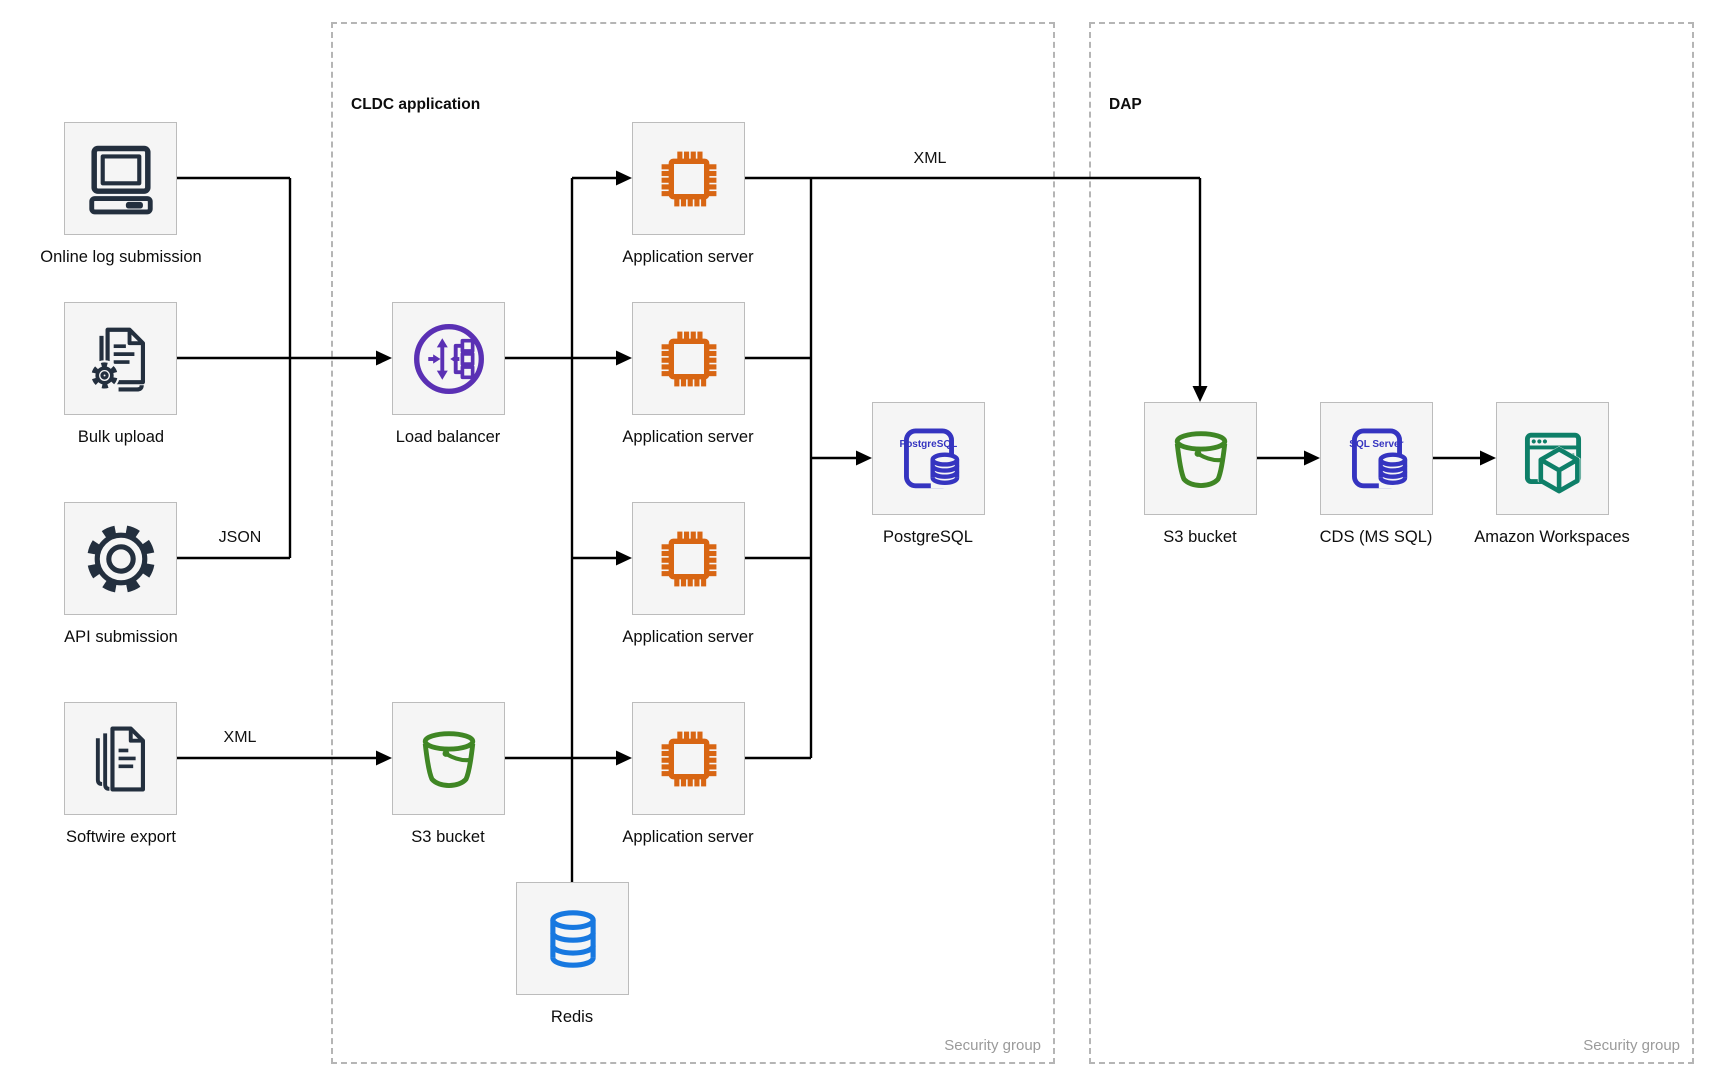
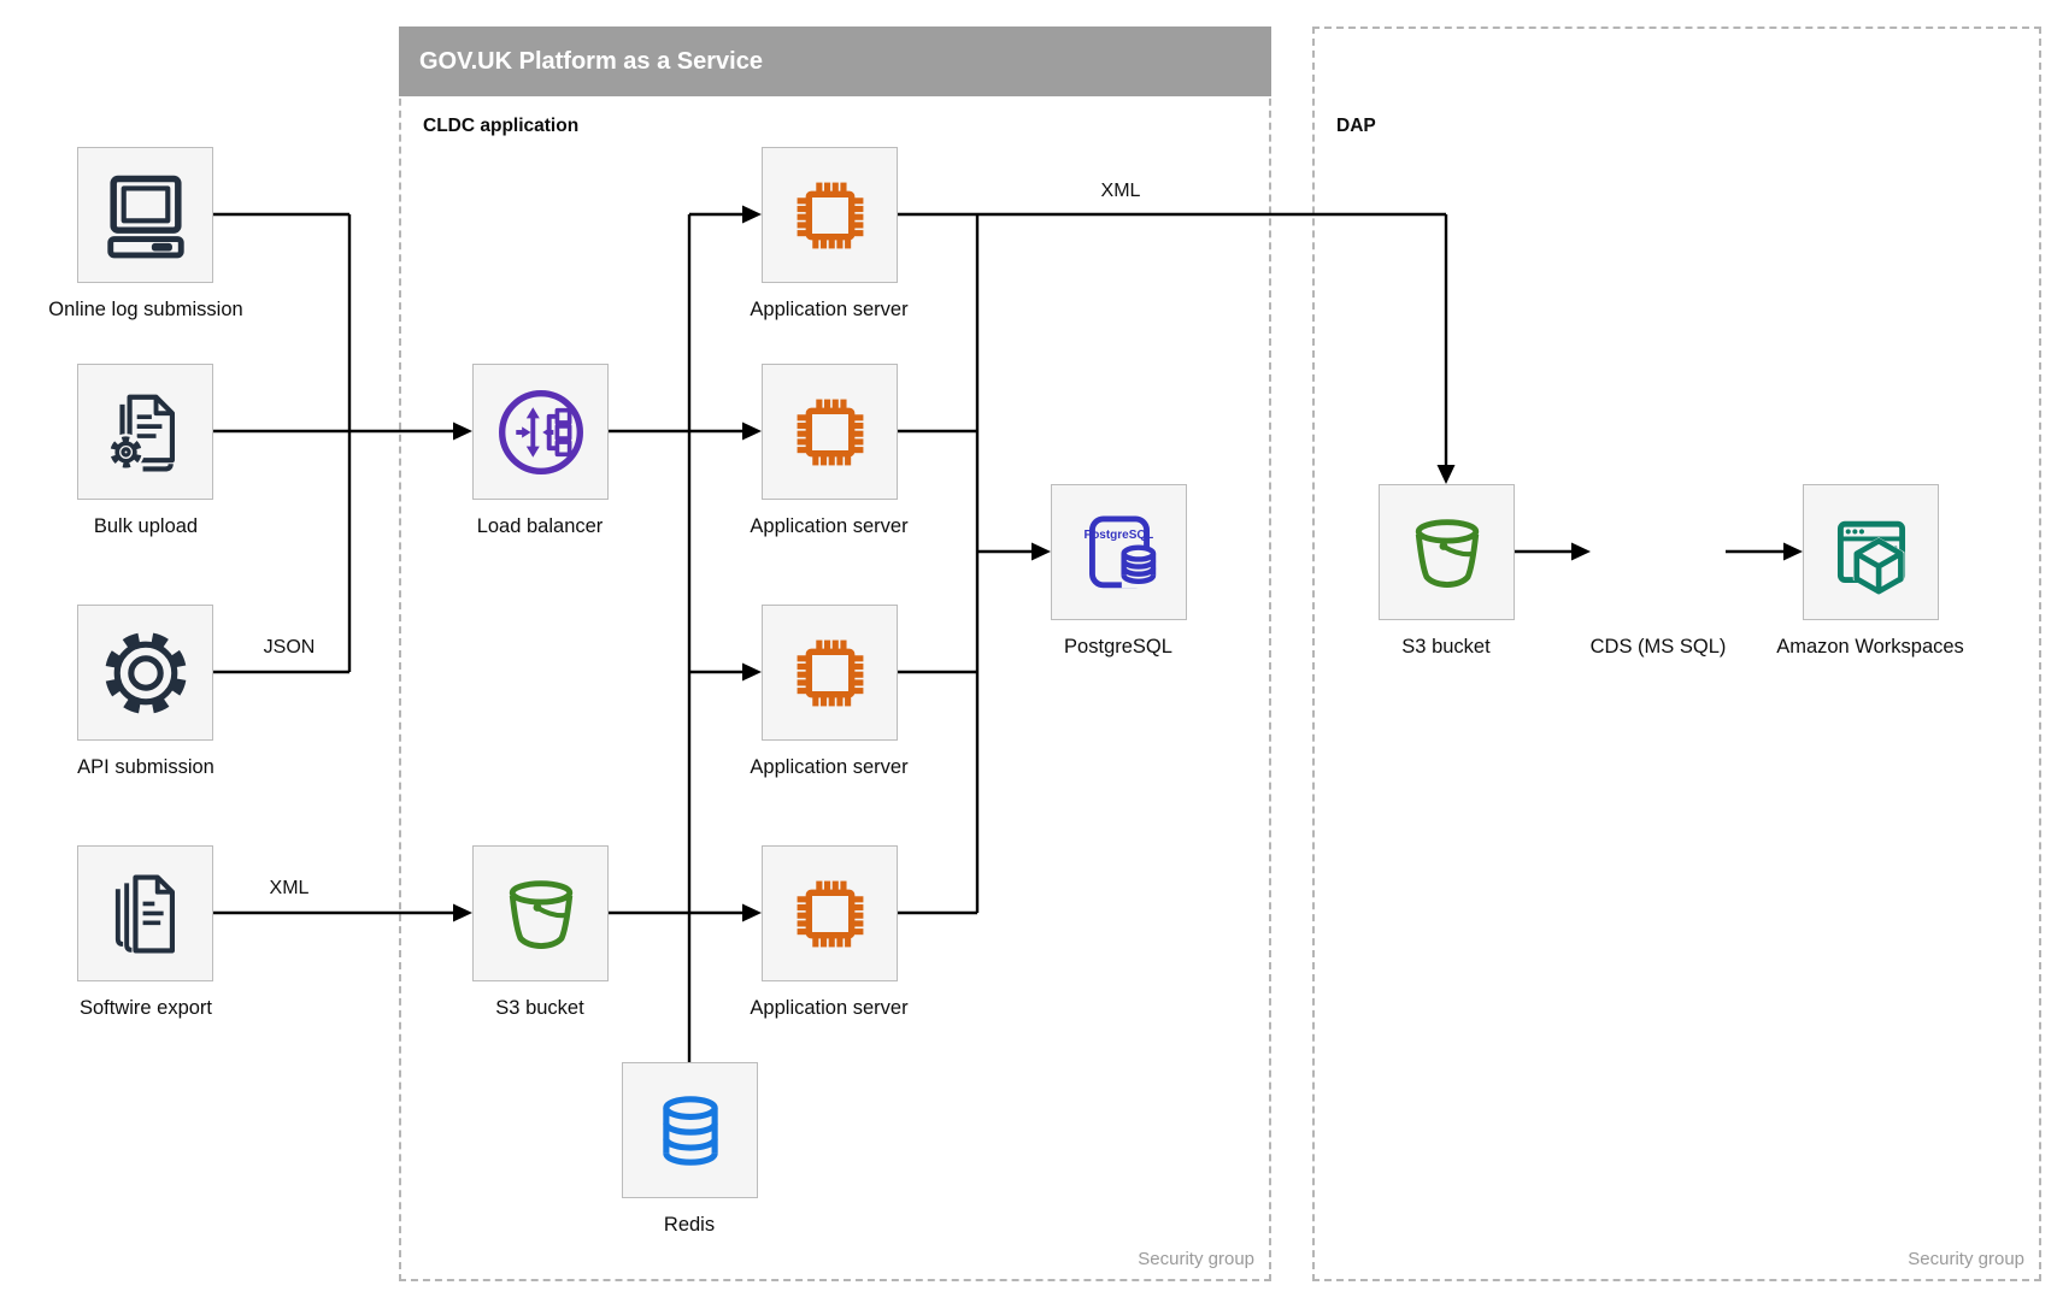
+ GOV.UK Platform as a Service
  CLDC application
  Security group
  DAP
  Security group
  JSON
  XML
  XML
  Online log submission
  Bulk upload
  API submission
  Softwire export
  Load balancer
  Application server
  Application server
  Application server
  Application server
  S3 bucket
  Redis
  PostgreSQL
  PostgreSQL
  S3 bucket
- SQL Server
  CDS (MS SQL)
  Amazon Workspaces
